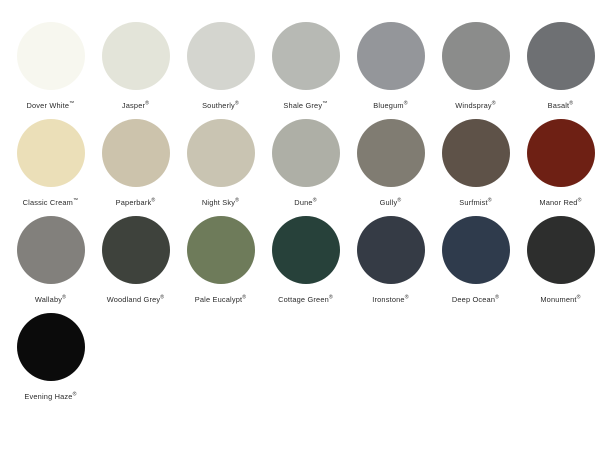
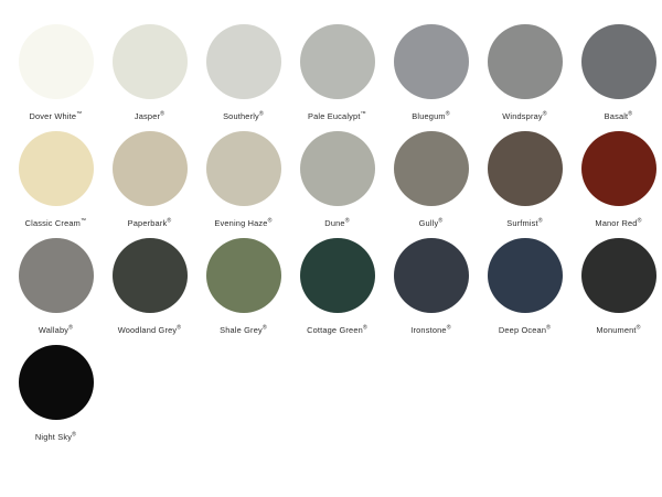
  Dover White
  Jasper
  Southerly
- Shale Grey
+ Pale Eucalypt
  Bluegum
  Windspray
  Basalt
  Classic Cream
  Paperbark
- Night Sky
+ Evening Haze
  Dune
  Gully
  Surfmist
  Manor Red
  Wallaby
  Woodland Grey
- Pale Eucalypt
+ Shale Grey
  Cottage Green
  Ironstone
  Deep Ocean
  Monument
- Evening Haze
+ Night Sky
